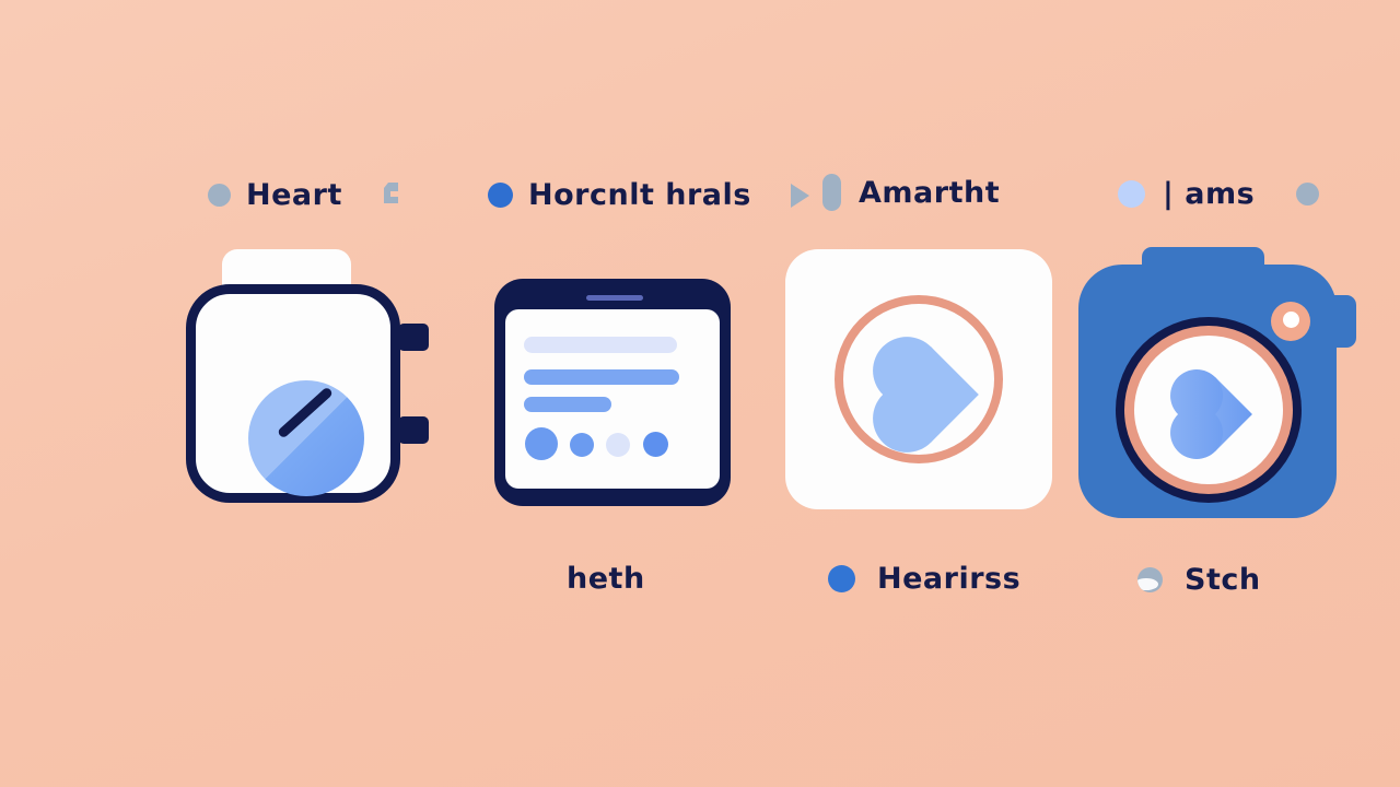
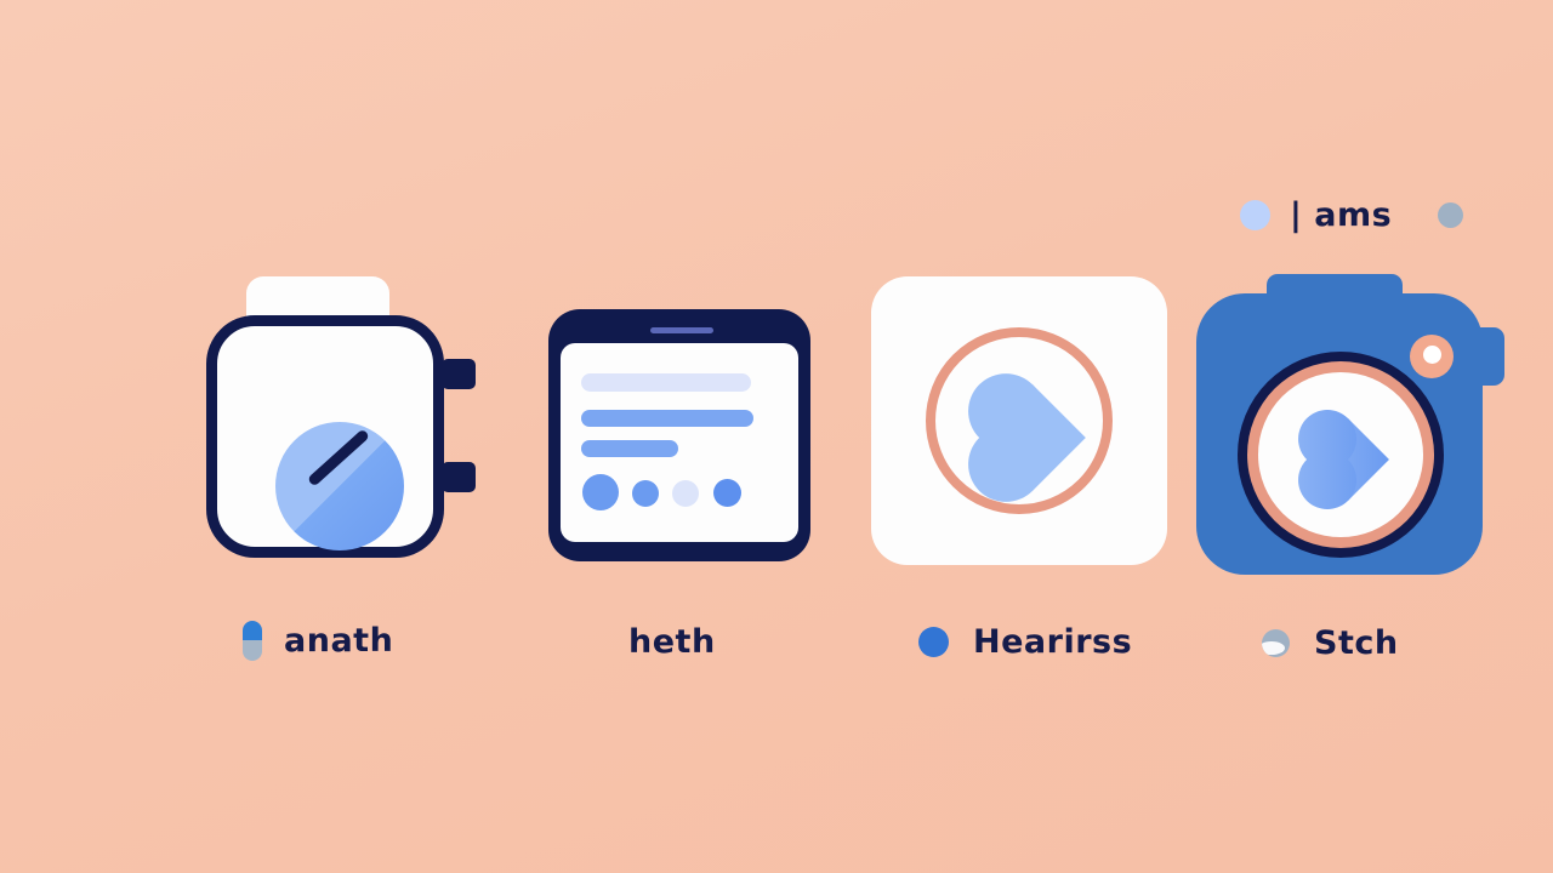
- Heart
- Horcnlt hrals
- Amartht
  | ams
+ anath
  heth
  Hearirss
  Stch
